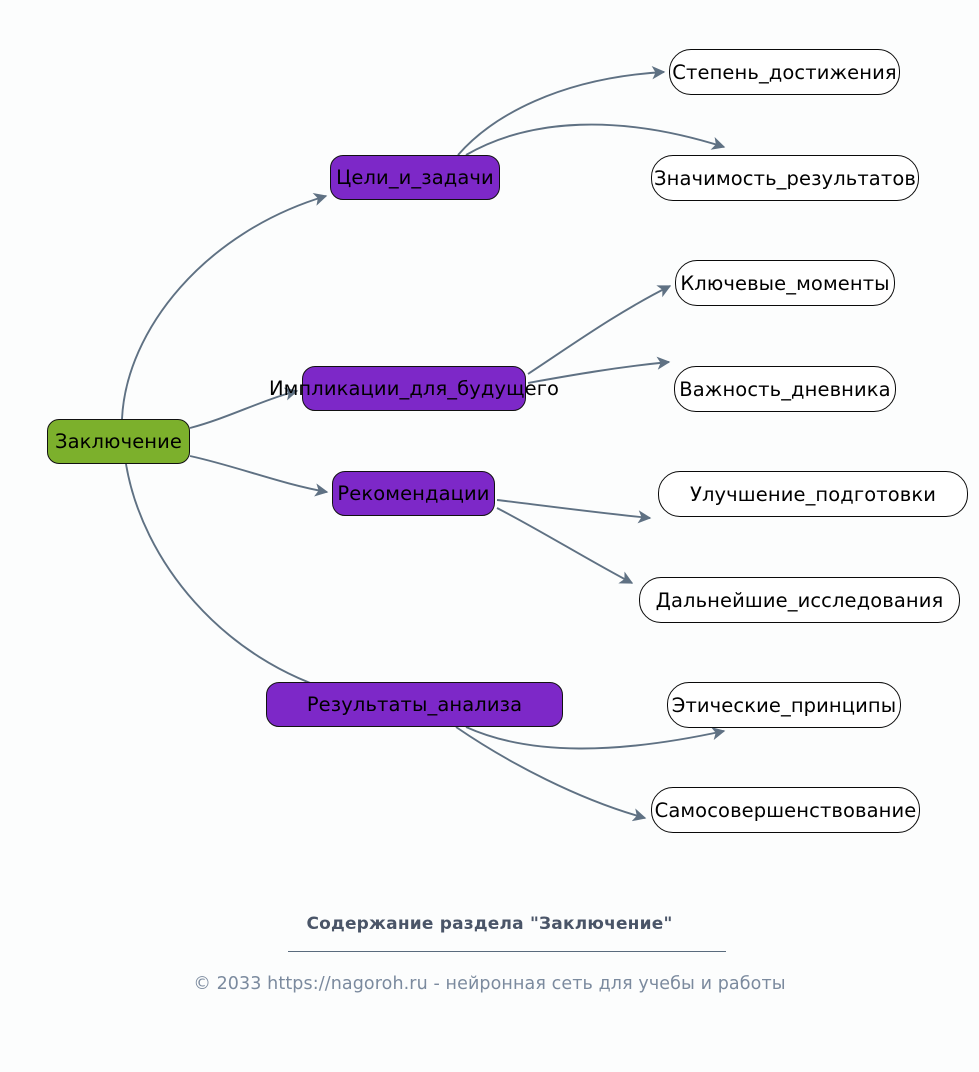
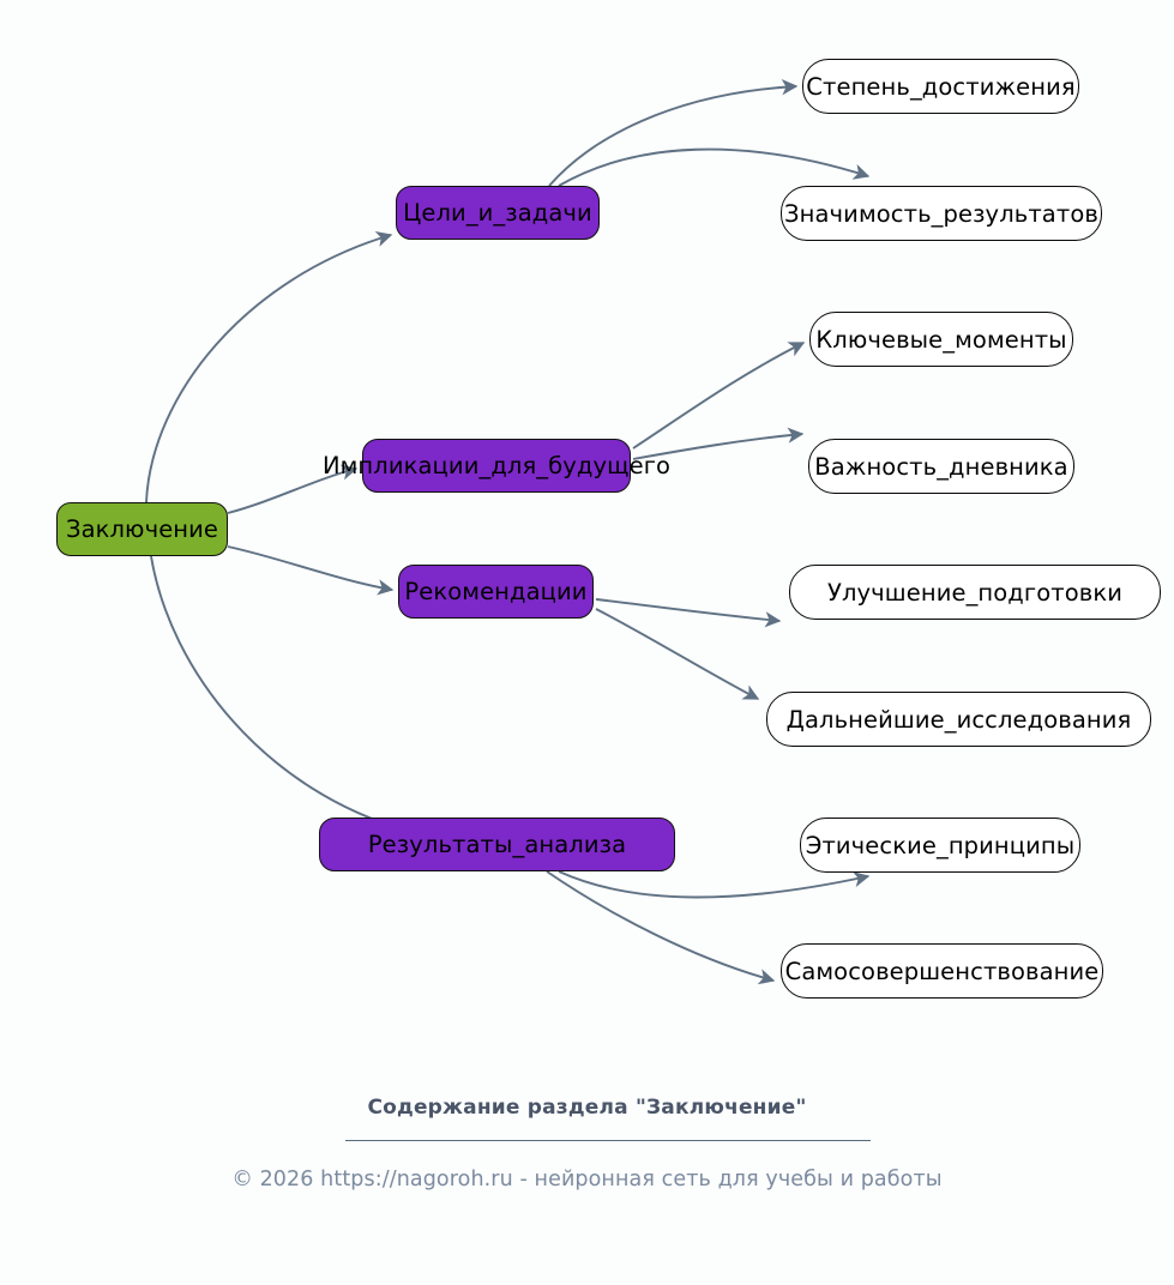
  Заключение
  Цели_и_задачи
  Импликации_для_будущего
  Рекомендации
  Результаты_анализа
  Степень_достижения
  Значимость_результатов
  Ключевые_моменты
  Важность_дневника
  Улучшение_подготовки
  Дальнейшие_исследования
  Этические_принципы
  Самосовершенствование
  Содержание раздела "Заключение"
- © 2033 https://nagoroh.ru - нейронная сеть для учебы и работы
+ © 2026 https://nagoroh.ru - нейронная сеть для учебы и работы
